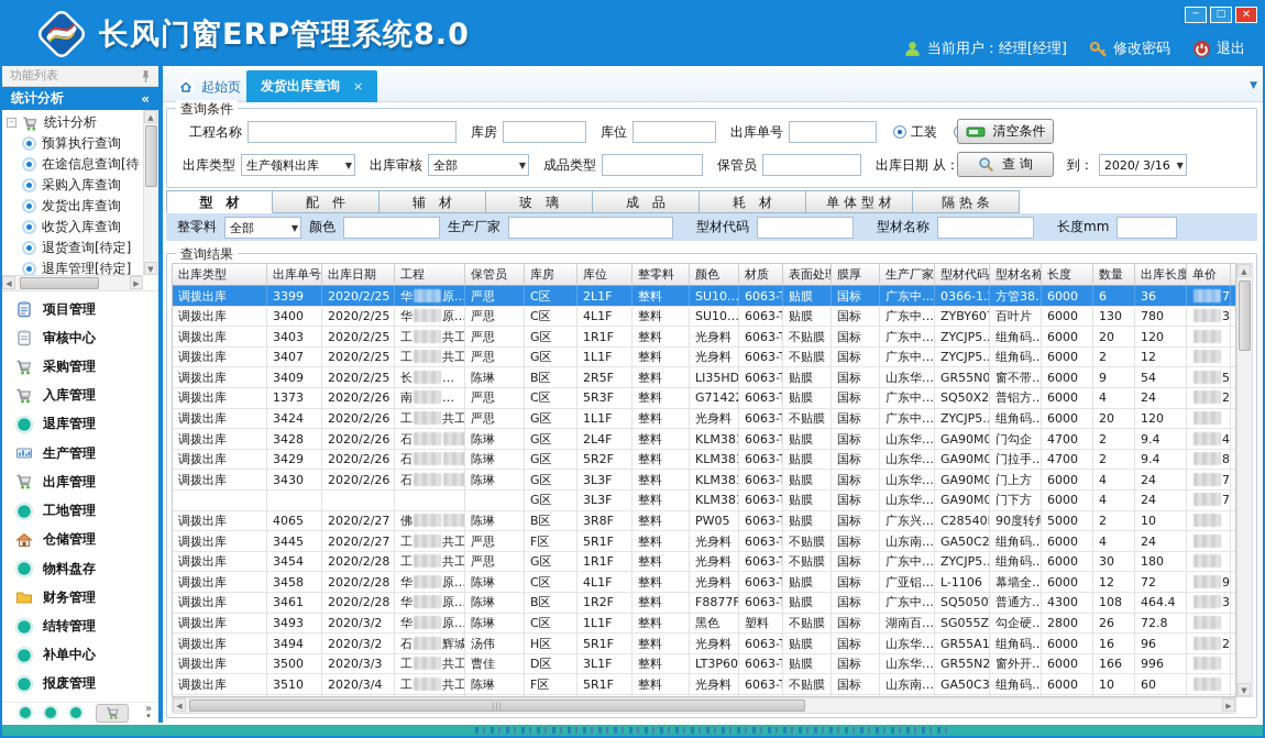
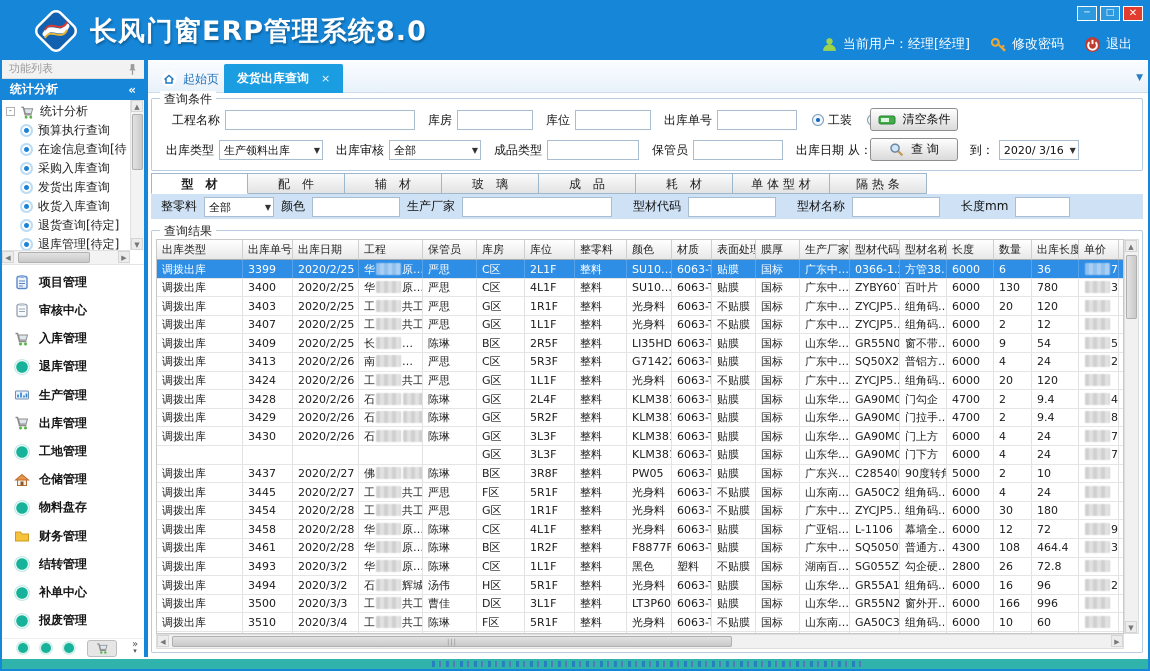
  长风门窗ERP管理系统8.0
  ─
  □
  ✕
  当前用户：经理[经理]
  修改密码
  退出
  功能列表
  统计分析
  «
  -
  统计分析
  预算执行查询
  在途信息查询[待
  采购入库查询
  发货出库查询
  收货入库查询
  退货查询[待定]
  退库管理[待定]
  ▲
  ▼
  ◀
  ▶
  项目管理
  审核中心
- 采购管理
  入库管理
  退库管理
  生产管理
  出库管理
  工地管理
  仓储管理
  物料盘存
  财务管理
  结转管理
  补单中心
  报废管理
  »
  ▾
  起始页
  发货出库查询
  ×
  ▼
  查询条件
  工程名称
  库房
  库位
  出库单号
  工装
  出库类型
  生产领料出库
  ▼
  出库审核
  全部
  ▼
  成品类型
  保管员
  出库日期 从：
  到：
  2020/ 3/16
  ▼
  清空条件
  查 询
  型 材
  配 件
  辅 材
  玻 璃
  成 品
  耗 材
  单 体 型 材
  隔 热 条
  整零料
  全部
  ▼
  颜色
  生产厂家
  型材代码
  型材名称
  长度mm
  查询结果
  出库类型
  出库单号
  出库日期
  工程
  保管员
  库房
  库位
  整零料
  颜色
  材质
  表面处
  膜厚
  生产厂家
  型材代码
  型材名称
  长度
  数量
  出库长度
  单价
  调拨出库
  3399
  2020/2/25
  华 原…
  严思
  C区
  2L1F
  整料
  SU10…
  6063-T
  贴膜
  国标
  广东中…
  0366-1.
  方管38…
  6000
  6
  36
  调拨出库
  3400
  2020/2/25
  华 原…
  严思
  C区
  4L1F
  整料
  SU10…
  6063-T
  贴膜
  国标
  广东中…
  ZYBY60
  百叶片
  6000
  130
  780
  3
  调拨出库
  3403
  2020/2/25
  工 共工
  严思
  G区
  1R1F
  整料
  光身料
  6063-T
  不贴膜
  国标
  广东中…
  ZYCJP5…
  组角码…
  6000
  20
  120
  调拨出库
  3407
  2020/2/25
  工 共工
  严思
  G区
  1L1F
  整料
  光身料
  6063-T
  不贴膜
  国标
  广东中…
  ZYCJP5…
  组角码…
  6000
  2
  12
  调拨出库
  3409
  2020/2/25
  长 …
  陈琳
  B区
  2R5F
  整料
  LI35HD
  6063-T
  贴膜
  国标
  山东华…
  GR55N0
  窗不带…
  6000
  9
  54
  调拨出库
- 1373
+ 3413
  2020/2/26
  南 …
  严思
  C区
  5R3F
  整料
  G7142
  6063-T
  贴膜
  国标
  广东中…
  SQ50X2
  普铝方…
  6000
  4
  24
  调拨出库
  3424
  2020/2/26
  工 共工
  严思
  G区
  1L1F
  整料
  光身料
  6063-T
  不贴膜
  国标
  广东中…
  ZYCJP5…
  组角码…
  6000
  20
  120
  调拨出库
  3428
  2020/2/26
  陈琳
  G区
  2L4F
  整料
  KLM38
  6063-T
  贴膜
  国标
  山东华…
  GA90M0
  门勾企
  4700
  2
  9.4
  调拨出库
  3429
  2020/2/26
  陈琳
  G区
  5R2F
  整料
  KLM38
  6063-T
  贴膜
  国标
  山东华…
  GA90M0
  门拉手…
  4700
  2
  9.4
  调拨出库
  3430
  2020/2/26
  陈琳
  G区
  3L3F
  整料
  KLM38
  6063-T
  贴膜
  国标
  山东华…
  GA90M0
  门上方
  6000
  4
  24
  G区
  3L3F
  整料
  KLM38
  6063-T
  贴膜
  国标
  山东华…
  GA90M0
  门下方
  6000
  4
  24
  调拨出库
- 4065
+ 3437
  2020/2/27
  陈琳
  B区
  3R8F
  整料
  PW05
  6063-T
  贴膜
  国标
  广东兴…
  C28540
  90度转角
  5000
  2
  10
  调拨出库
  3445
  2020/2/27
  工 共工
  严思
  F区
  5R1F
  整料
  光身料
  6063-T
  不贴膜
  国标
  山东南…
  GA50C2
  组角码…
  6000
  4
  24
  调拨出库
  3454
  2020/2/28
  工 共工
  严思
  G区
  1R1F
  整料
  光身料
  6063-T
  不贴膜
  国标
  广东中…
  ZYCJP5…
  组角码…
  6000
  30
  180
  调拨出库
  3458
  2020/2/28
  华 原…
  陈琳
  C区
  4L1F
  整料
  光身料
  6063-T
  贴膜
  国标
  广亚铝…
  L-1106
  幕墙全…
  6000
  12
  72
  调拨出库
  3461
  2020/2/28
  华 原…
  陈琳
  B区
  1R2F
  整料
  F8877F
  6063-T
  贴膜
  国标
  广东中…
  普通方…
  4300
  108
  464.4
  调拨出库
  3493
  2020/3/2
  华 原…
  陈琳
  C区
  1L1F
  整料
  黑色
  塑料
  不贴膜
  国标
  湖南百…
  SG055Z
  勾企硬…
  2800
  26
  72.8
  调拨出库
  3494
  2020/3/2
  石 辉城
  汤伟
  H区
  5R1F
  整料
  光身料
  6063-T
  贴膜
  国标
  山东华…
  GR55A1
  组角码…
  6000
  16
  96
  调拨出库
  3500
  2020/3/3
  工 共工
  曹佳
  D区
  3L1F
  整料
  LT3P60
  6063-T
  贴膜
  国标
  山东华…
  GR55N2
  窗外开…
  6000
  166
  996
  调拨出库
  3510
  2020/3/4
  工 共工
  陈琳
  F区
  5R1F
  整料
  光身料
  6063-T
  不贴膜
  国标
  山东南…
  GA50C3
  组角码…
  6000
  10
  60
  ▲
  ▼
  ◀
  |||
  ▶
